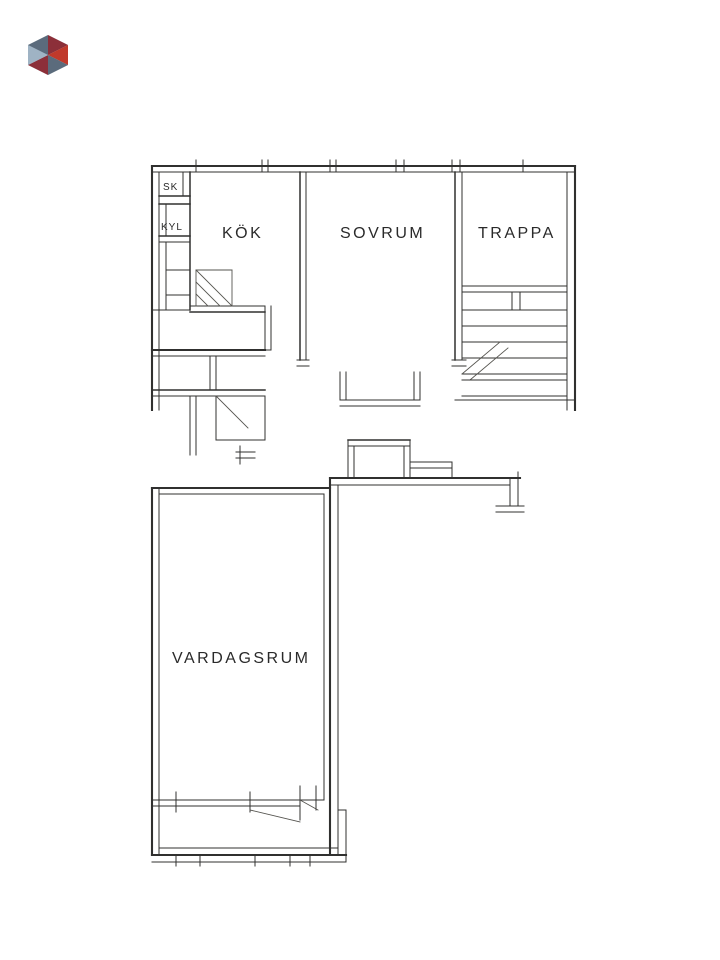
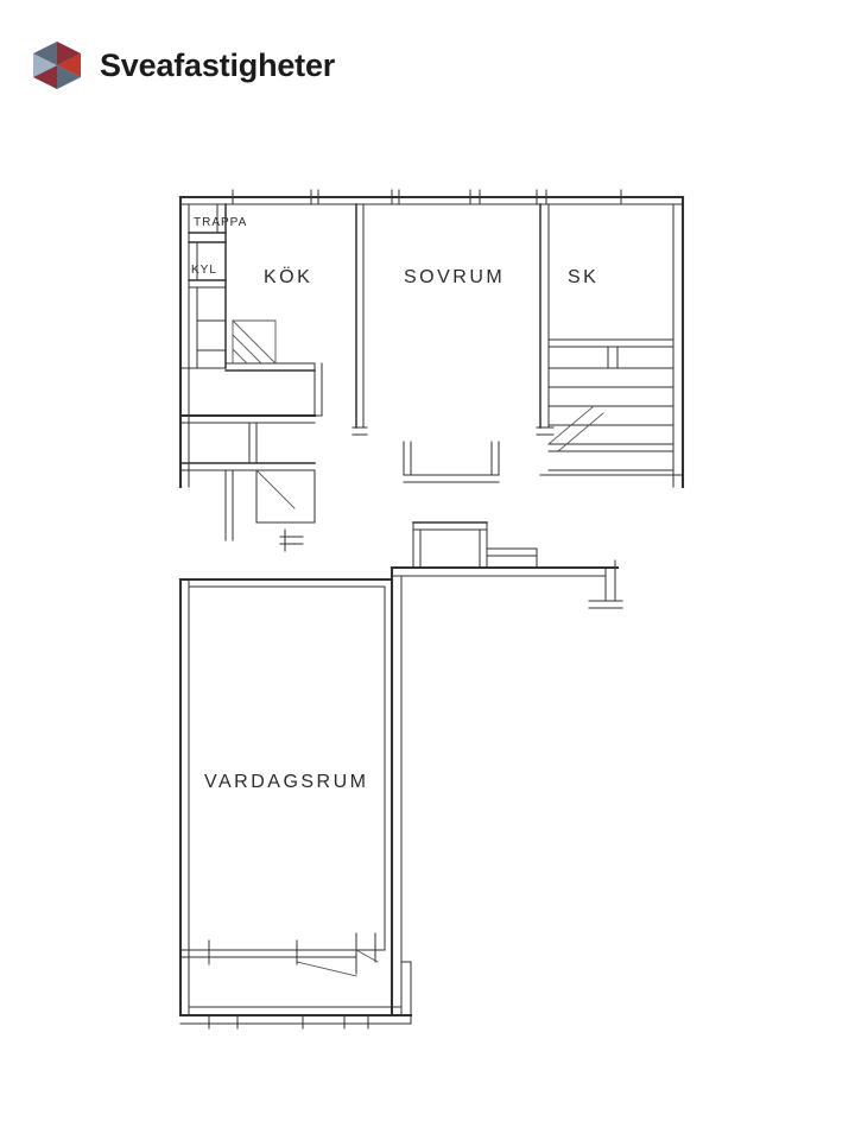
+ Sveafastigheter
- SK
+ TRAPPA
  KYL
  KÖK
  SOVRUM
- TRAPPA
+ SK
  VARDAGSRUM
